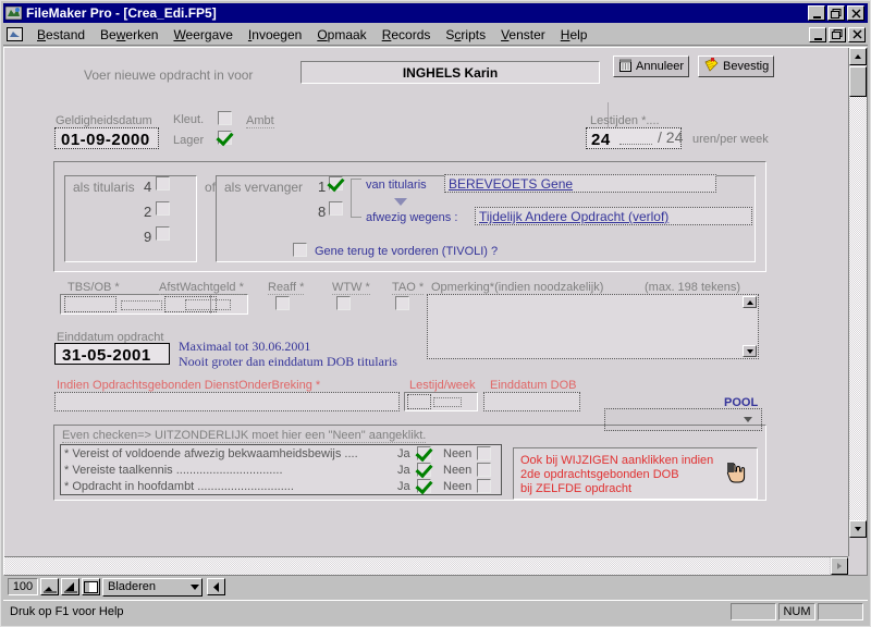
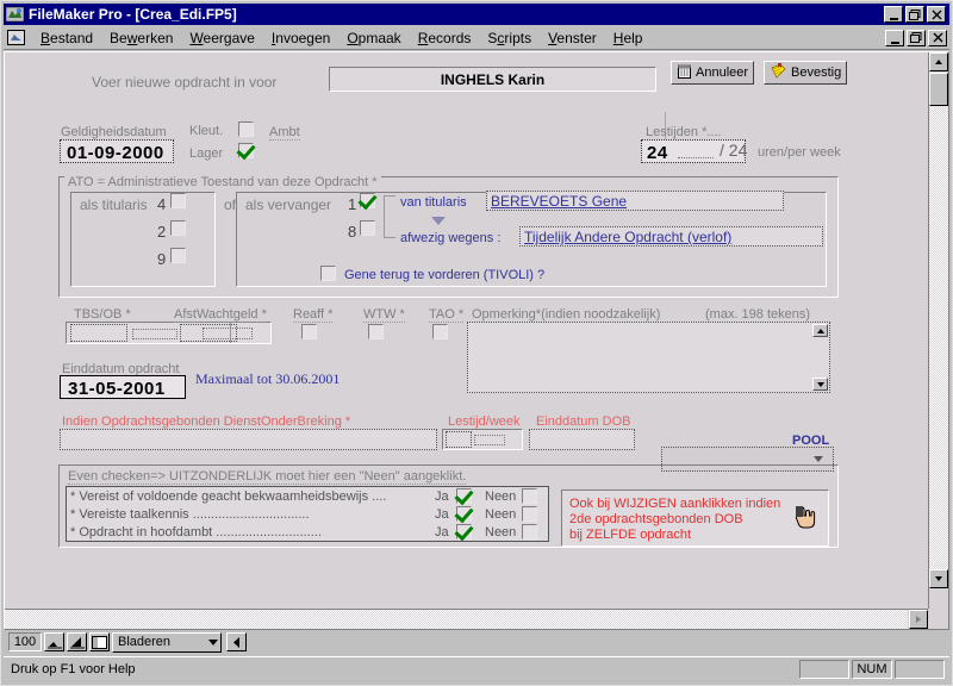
  FileMaker Pro - [Crea_Edi.FP5]
  Bestand
  Bewerken
  Weergave
  Invoegen
  Opmaak
  Records
  Scripts
  Venster
  Help
  Annuleer
  Bevestig
  Voer nieuwe opdracht in voor
  INGHELS Karin
  Geldigheidsdatum
  01-09-2000
  Kleut.
  Lager
  Ambt
  Lestijden *....
  24
  / 24
  uren/per week
+ ATO = Administratieve Toestand van deze Opdracht *
  als titularis
  4
  2
  9
  of
  als vervanger
  1
  8
  van titularis
  BEREVEOETS Gene
  afwezig wegens :
  Tijdelijk Andere Opdracht (verlof)
  Gene terug te vorderen (TIVOLI) ?
  TBS/OB *
  AfstWachtgeld *
  Reaff *
  WTW *
  TAO *
  Opmerking*(indien noodzakelijk)
  (max. 198 tekens)
  Einddatum opdracht
  31-05-2001
  Maximaal tot 30.06.2001
- Nooit groter dan einddatum DOB titularis
  Indien Opdrachtsgebonden DienstOnderBreking *
  Lestijd/week
  Einddatum DOB
  POOL
  Even checken=> UITZONDERLIJK moet hier een "Neen" aangeklikt.
- * Vereist of voldoende afwezig bekwaamheidsbewijs ....
+ * Vereist of voldoende geacht bekwaamheidsbewijs ....
  Ja
  Neen
  * Vereiste taalkennis ................................
  Ja
  Neen
  * Opdracht in hoofdambt .............................
  Ja
  Neen
  Ook bij WIJZIGEN aanklikken indien
  2de opdrachtsgebonden DOB
  bij ZELFDE opdracht
  100
  Bladeren
  Druk op F1 voor Help
  NUM
